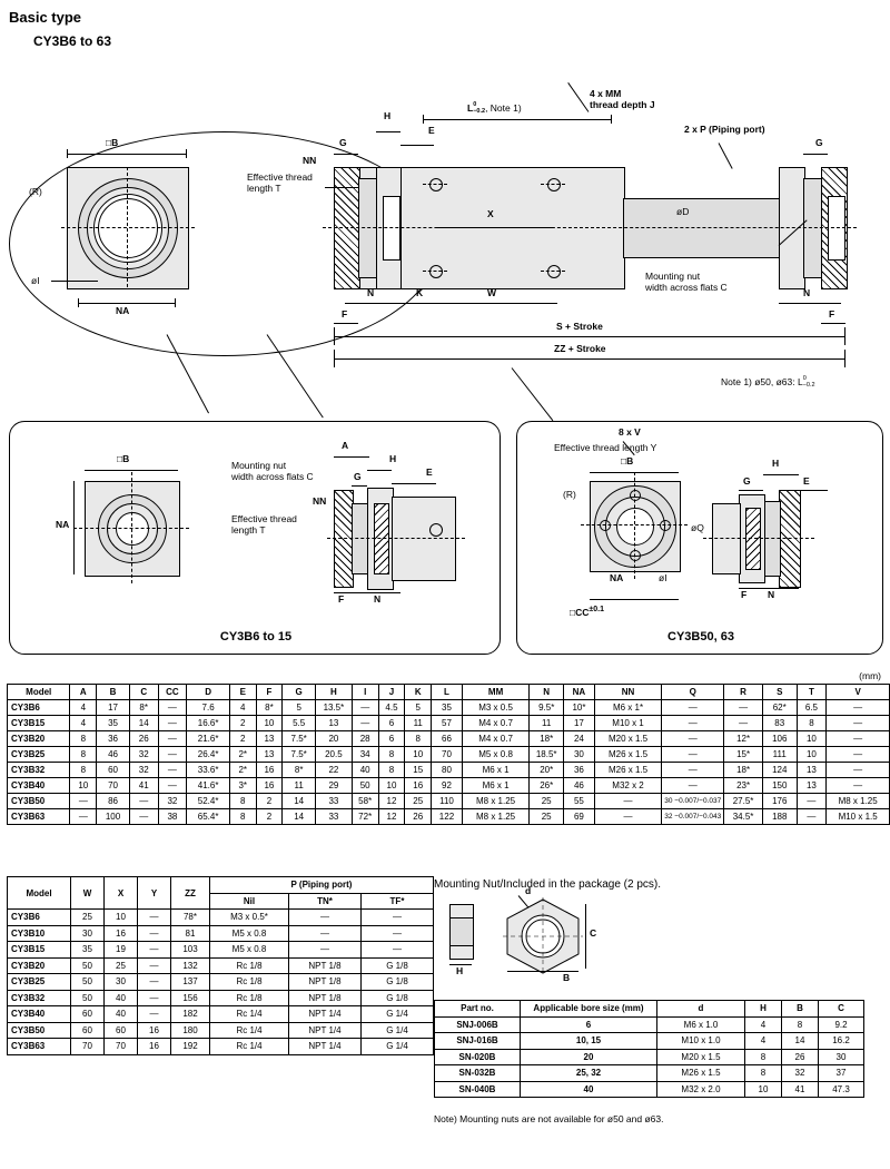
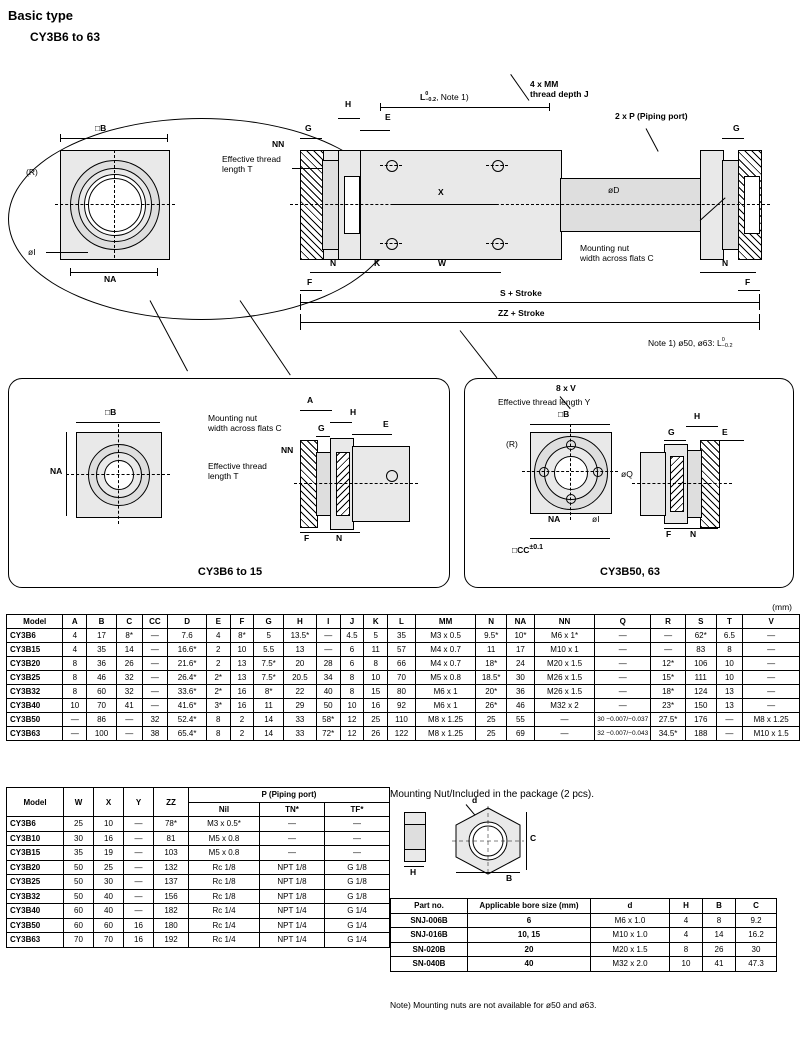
  Basic type
  CY3B6 to 63
  □B
  (R)
  øI
  NA
  X
  øD
  4 x MM
  thread depth J
  2 x P (Piping port)
  Mounting nut
  width across flats C
  Effective thread
  length T
  NN
  G
  H
  E
  G
  N
  K
  W
  N
  F
  F
  S + Stroke
  ZZ + Stroke
  Note 1) ø50, ø63: L
  □B
  NA
  Mounting nut
  width across flats C
  Effective thread
  length T
  NN
  A
  G
  H
  E
  F
  N
  CY3B6 to 15
  8 x V
  Effective thread lngth Y
  □B
  (R)
  NA
  øI
  øQ
  H
  G
  E
  F
  N
  CY3B50, 63
  (mm)
  Model	A	B	C	CC	D	E	F	G	H	I	J	K	L	MM	N	NA	NN	Q	R	S	T	V
  CY3B6	4	17	8*	—	7.6	4	8*	5	13.5*	—	4.5	5	35	M3 x 0.5	9.5*	10*	M6 x 1*	—	—	62*	6.5	—
  CY3B15	4	35	14	—	16.6*	2	10	5.5	13	—	6	11	57	M4 x 0.7	11	17	M10 x 1	—	—	83	8	—
  CY3B20	8	36	26	—	21.6*	2	13	7.5*	20	28	6	8	66	M4 x 0.7	18*	24	M20 x 1.5	—	12*	106	10	—
  CY3B25	8	46	32	—	26.4*	2*	13	7.5*	20.5	34	8	10	70	M5 x 0.8	18.5*	30	M26 x 1.5	—	15*	111	10	—
  CY3B32	8	60	32	—	33.6*	2*	16	8*	22	40	8	15	80	M6 x 1	20*	36	M26 x 1.5	—	18*	124	13	—
  CY3B40	10	70	41	—	41.6*	3*	16	11	29	50	10	16	92	M6 x 1	26*	46	M32 x 2	—	23*	150	13	—
  CY3B50	—	86	—	32	52.4*	8	2	14	33	58*	12	25	110	M8 x 1.25	25	55	—		27.5*	176	—	M8 x 1.25
  CY3B63	—	100	—	38	65.4*	8	2	14	33	72*	12	26	122	M8 x 1.25	25	69	—		34.5*	188	—	M10 x 1.5
  Model	W	X	Y	ZZ	P (Piping port)
  Nil	TN*	TF*
  CY3B6	25	10	—	78*	M3 x 0.5*	—	—
  CY3B10	30	16	—	81	M5 x 0.8	—	—
  CY3B15	35	19	—	103	M5 x 0.8	—	—
  CY3B20	50	25	—	132	Rc 1/8	NPT 1/8	G 1/8
  CY3B25	50	30	—	137	Rc 1/8	NPT 1/8	G 1/8
  CY3B32	50	40	—	156	Rc 1/8	NPT 1/8	G 1/8
  CY3B40	60	40	—	182	Rc 1/4	NPT 1/4	G 1/4
  CY3B50	60	60	16	180	Rc 1/4	NPT 1/4	G 1/4
  CY3B63	70	70	16	192	Rc 1/4	NPT 1/4	G 1/4
  Mounting Nut/Included in the package (2 pcs).
  H
  d
  C
  B
  Part no.	Applicable bore size (mm)	d	H	B	C
  SNJ-006B	6	M6 x 1.0	4	8	9.2
  SNJ-016B	10, 15	M10 x 1.0	4	14	16.2
  SN-020B	20	M20 x 1.5	8	26	30
- SN-032B	25, 32	M26 x 1.5	8	32	37
  SN-040B	40	M32 x 2.0	10	41	47.3
  Note) Mounting nuts are not available for ø50 and ø63.
